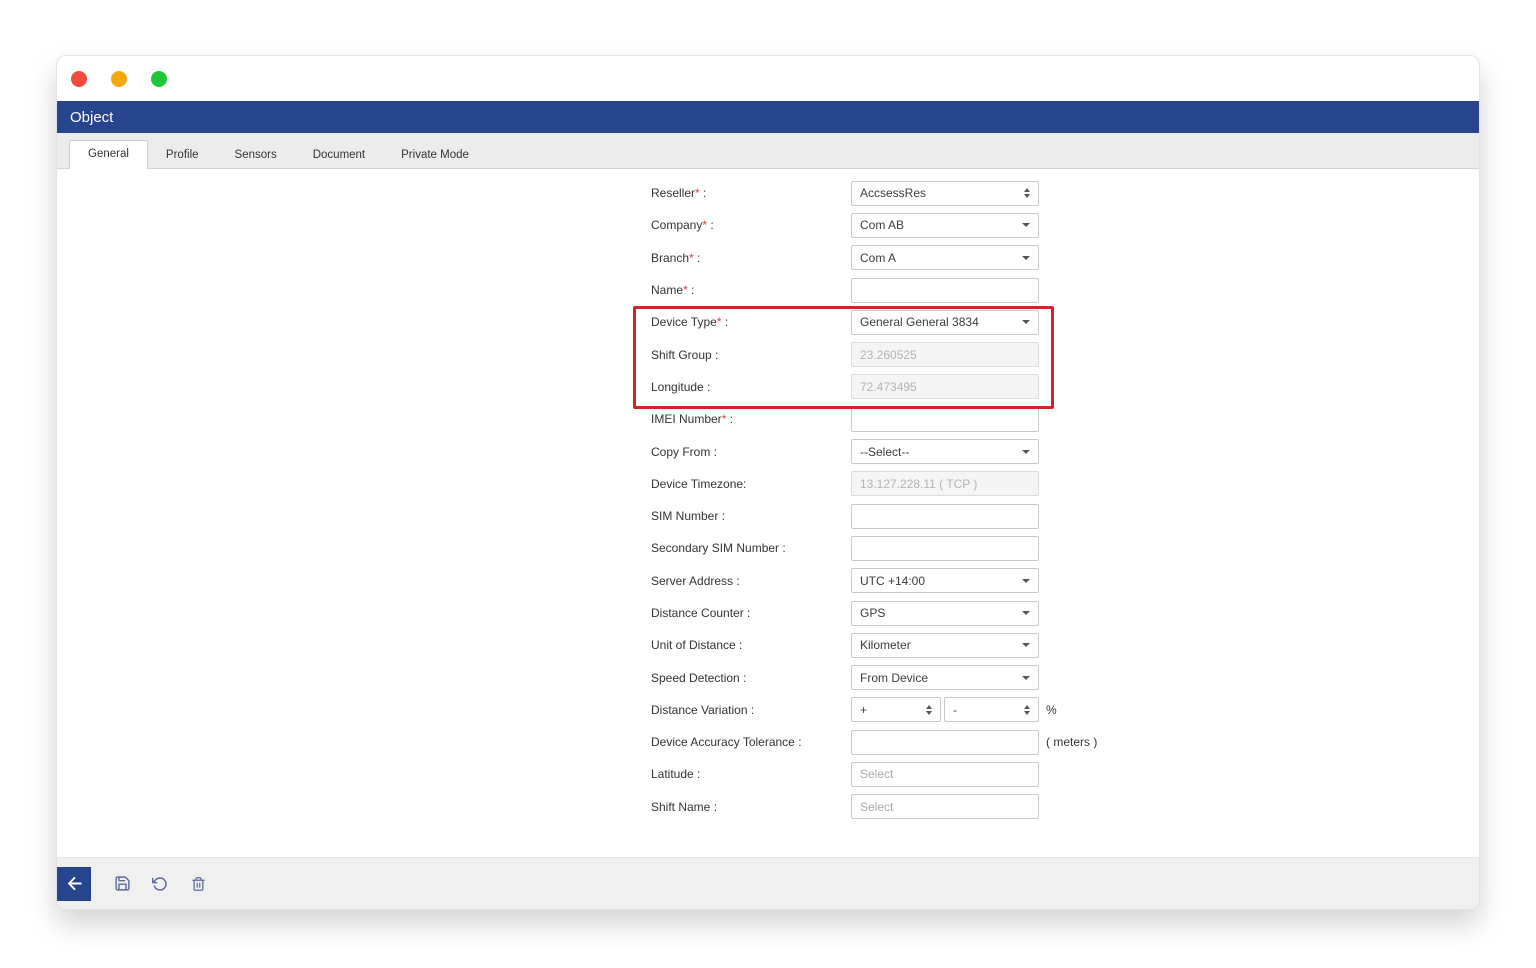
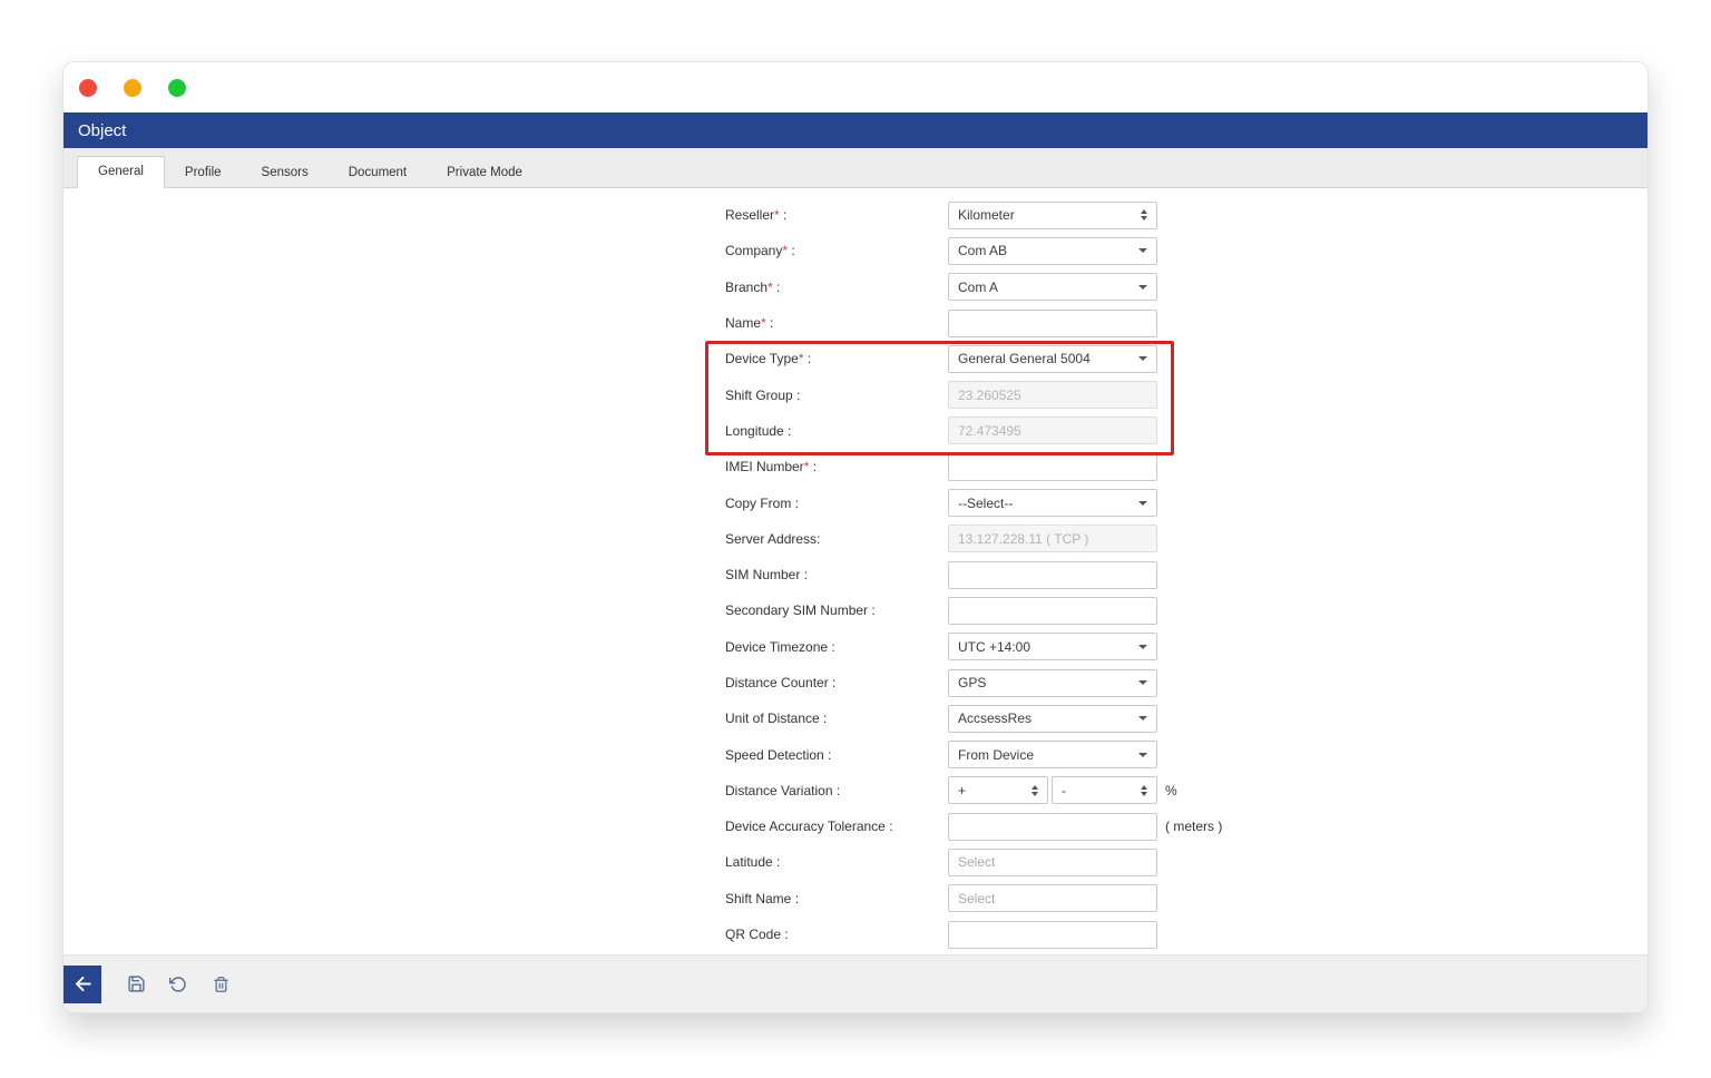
  Object
  General
  Profile
  Sensors
  Document
  Private Mode
  Reseller* :
- AccsessRes
+ Kilometer
  Company* :
  Com AB
  Branch* :
  Com A
  Name* :
  Device Type* :
- General General 3834
+ General General 5004
  Shift Group :
  23.260525
  Longitude :
  72.473495
  IMEI Number* :
  Copy From :
  --Select--
- Device Timezone:
+ Server Address:
  13.127.228.11 ( TCP )
  SIM Number :
  Secondary SIM Number :
- Server Address :
+ Device Timezone :
  UTC +14:00
  Distance Counter :
  GPS
  Unit of Distance :
- Kilometer
+ AccsessRes
  Speed Detection :
  From Device
  Distance Variation :
  +
  -
  %
  Device Accuracy Tolerance :
  ( meters )
  Latitude :
  Select
  Shift Name :
  Select
+ QR Code :
